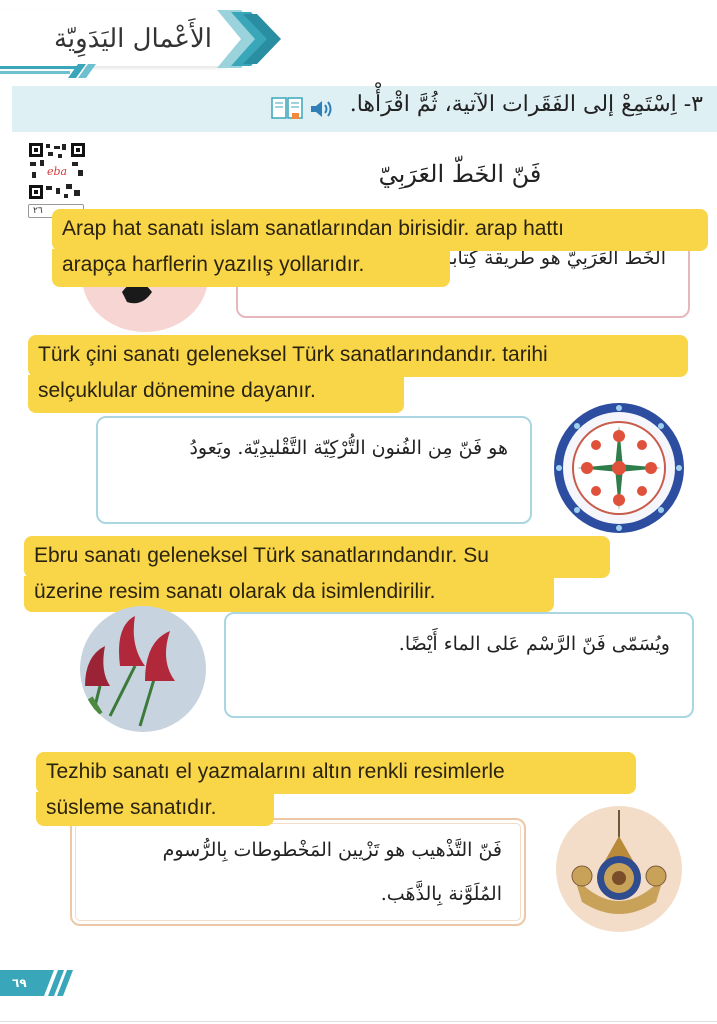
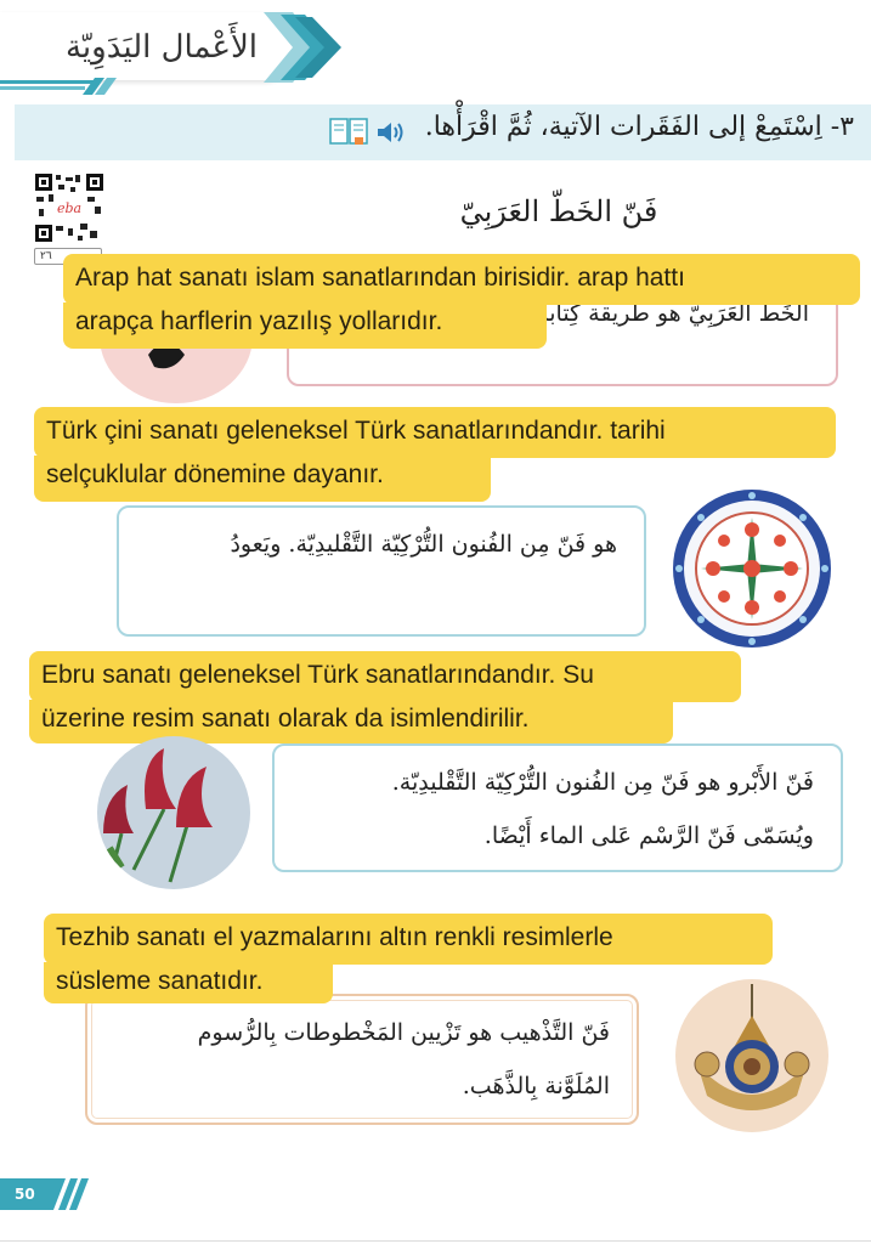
  الأَعْمال اليَدَوِيّة
  ٣- اِسْتَمِعْ إلى الفَقَرات الآتية، ثُمَّ اقْرَأْها.
  eba
  ٢٦
  فَنّ الخَطّ العَرَبِيّ
  Arap hat sanatı islam sanatlarından birisidir. arap hattı
  arapça harflerin yazılış yollarıdır.
  Türk çini sanatı geleneksel Türk sanatlarındandır. tarihi
  selçuklular dönemine dayanır.
  هو فَنّ مِن الفُنون التُّرْكِيّة التَّقْليدِيّة. ويَعودُ
  Ebru sanatı geleneksel Türk sanatlarındandır. Su
  üzerine resim sanatı olarak da isimlendirilir.
+ فَنّ الأَبْرو هو فَنّ مِن الفُنون التُّرْكِيّة التَّقْليدِيّة.
  ويُسَمّى فَنّ الرَّسْم عَلى الماء أَيْضًا.
  فَنّ التَّذْهيب هو تَزْيين المَخْطوطات بِالرُّسوم
  المُلَوَّنة بِالذَّهَب.
  Tezhib sanatı el yazmalarını altın renkli resimlerle
  süsleme sanatıdır.
- ٦٩
+ 50
